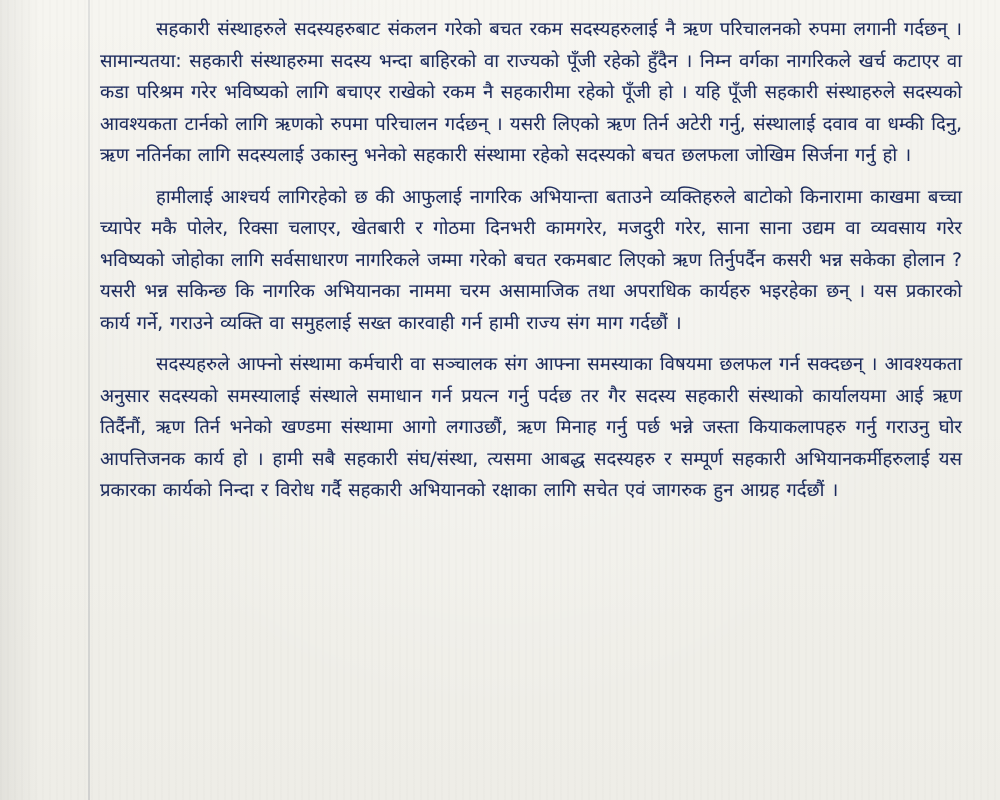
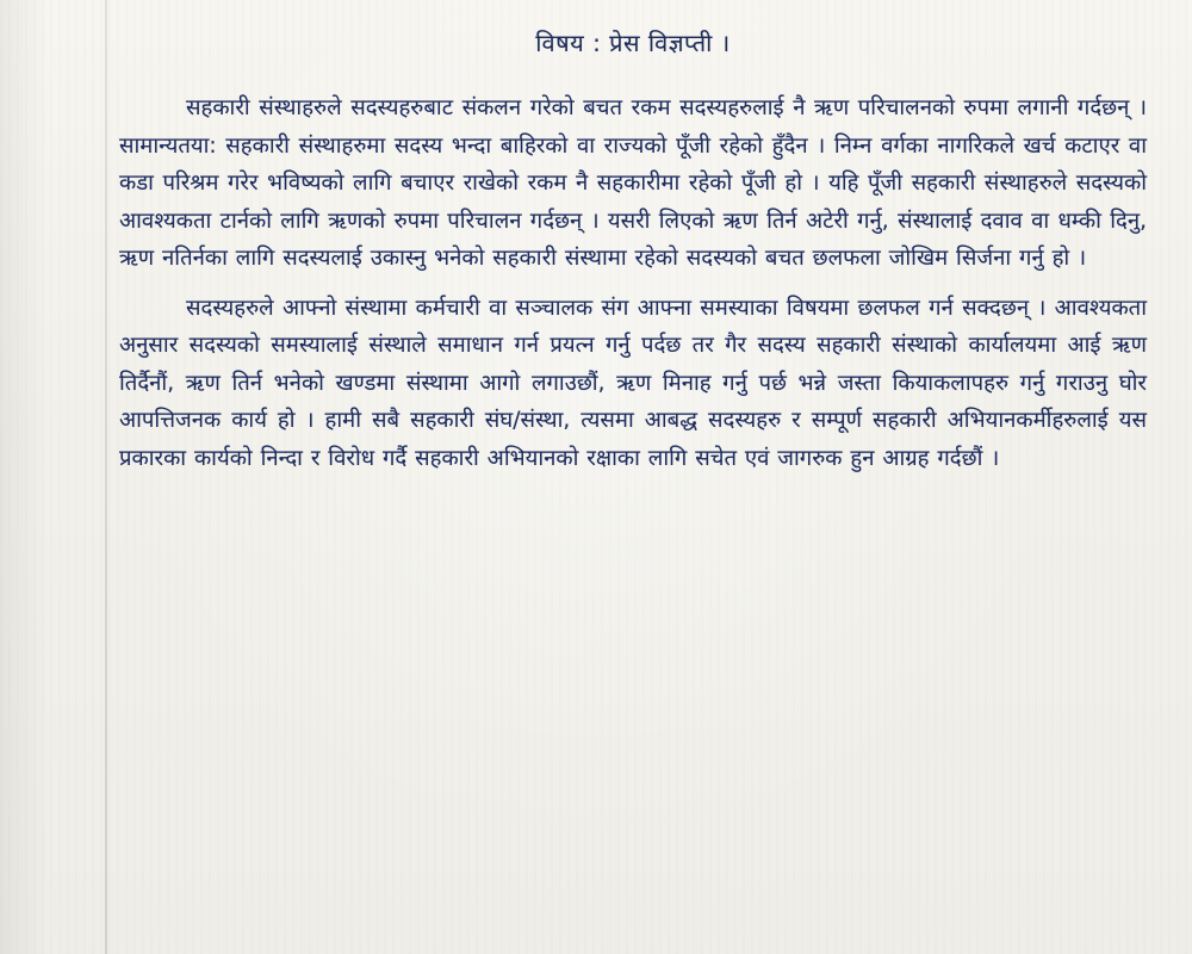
+ विषय : प्रेस विज्ञप्ती ।
  सहकारी संस्थाहरुले सदस्यहरुबाट संकलन गरेको बचत रकम सदस्यहरुलाई नै ऋण परिचालनको रुपमा लगानी गर्दछन् । सामान्यतया: सहकारी संस्थाहरुमा सदस्य भन्दा बाहिरको वा राज्यको पूँजी रहेको हुँदैन । निम्न वर्गका नागरिकले खर्च कटाएर वा कडा परिश्रम गरेर भविष्यको लागि बचाएर राखेको रकम नै सहकारीमा रहेको पूँजी हो । यहि पूँजी सहकारी संस्थाहरुले सदस्यको आवश्यकता टार्नको लागि ऋणको रुपमा परिचालन गर्दछन् । यसरी लिएको ऋण तिर्न अटेरी गर्नु, संस्थालाई दवाव वा धम्की दिनु, ऋण नतिर्नका लागि सदस्यलाई उकास्नु भनेको सहकारी संस्थामा रहेको सदस्यको बचत छलफला जोखिम सिर्जना गर्नु हो ।
- हामीलाई आश्चर्य लागिरहेको छ की आफुलाई नागरिक अभियान्ता बताउने व्यक्तिहरुले बाटोको किनारामा काखमा बच्चा च्यापेर मकै पोलेर, रिक्सा चलाएर, खेतबारी र गोठमा दिनभरी कामगरेर, मजदुरी गरेर, साना साना उद्यम वा व्यवसाय गरेर भविष्यको जोहोका लागि सर्वसाधारण नागरिकले जम्मा गरेको बचत रकमबाट लिएको ऋण तिर्नुपर्दैन कसरी भन्न सकेका होलान ? यसरी भन्न सकिन्छ कि नागरिक अभियानका नाममा चरम असामाजिक तथा अपराधिक कार्यहरु भइरहेका छन् । यस प्रकारको कार्य गर्ने, गराउने व्यक्ति वा समुहलाई सख्त कारवाही गर्न हामी राज्य संग माग गर्दछौं ।
  सदस्यहरुले आफ्नो संस्थामा कर्मचारी वा सञ्चालक संग आफ्ना समस्याका विषयमा छलफल गर्न सक्दछन् । आवश्यकता अनुसार सदस्यको समस्यालाई संस्थाले समाधान गर्न प्रयत्न गर्नु पर्दछ तर गैर सदस्य सहकारी संस्थाको कार्यालयमा आई ऋण तिर्दैनौं, ऋण तिर्न भनेको खण्डमा संस्थामा आगो लगाउछौं, ऋण मिनाह गर्नु पर्छ भन्ने जस्ता कियाकलापहरु गर्नु गराउनु घोर आपत्तिजनक कार्य हो । हामी सबै सहकारी संघ/संस्था, त्यसमा आबद्ध सदस्यहरु र सम्पूर्ण सहकारी अभियानकर्मीहरुलाई यस प्रकारका कार्यको निन्दा र विरोध गर्दै सहकारी अभियानको रक्षाका लागि सचेत एवं जागरुक हुन आग्रह गर्दछौं ।
